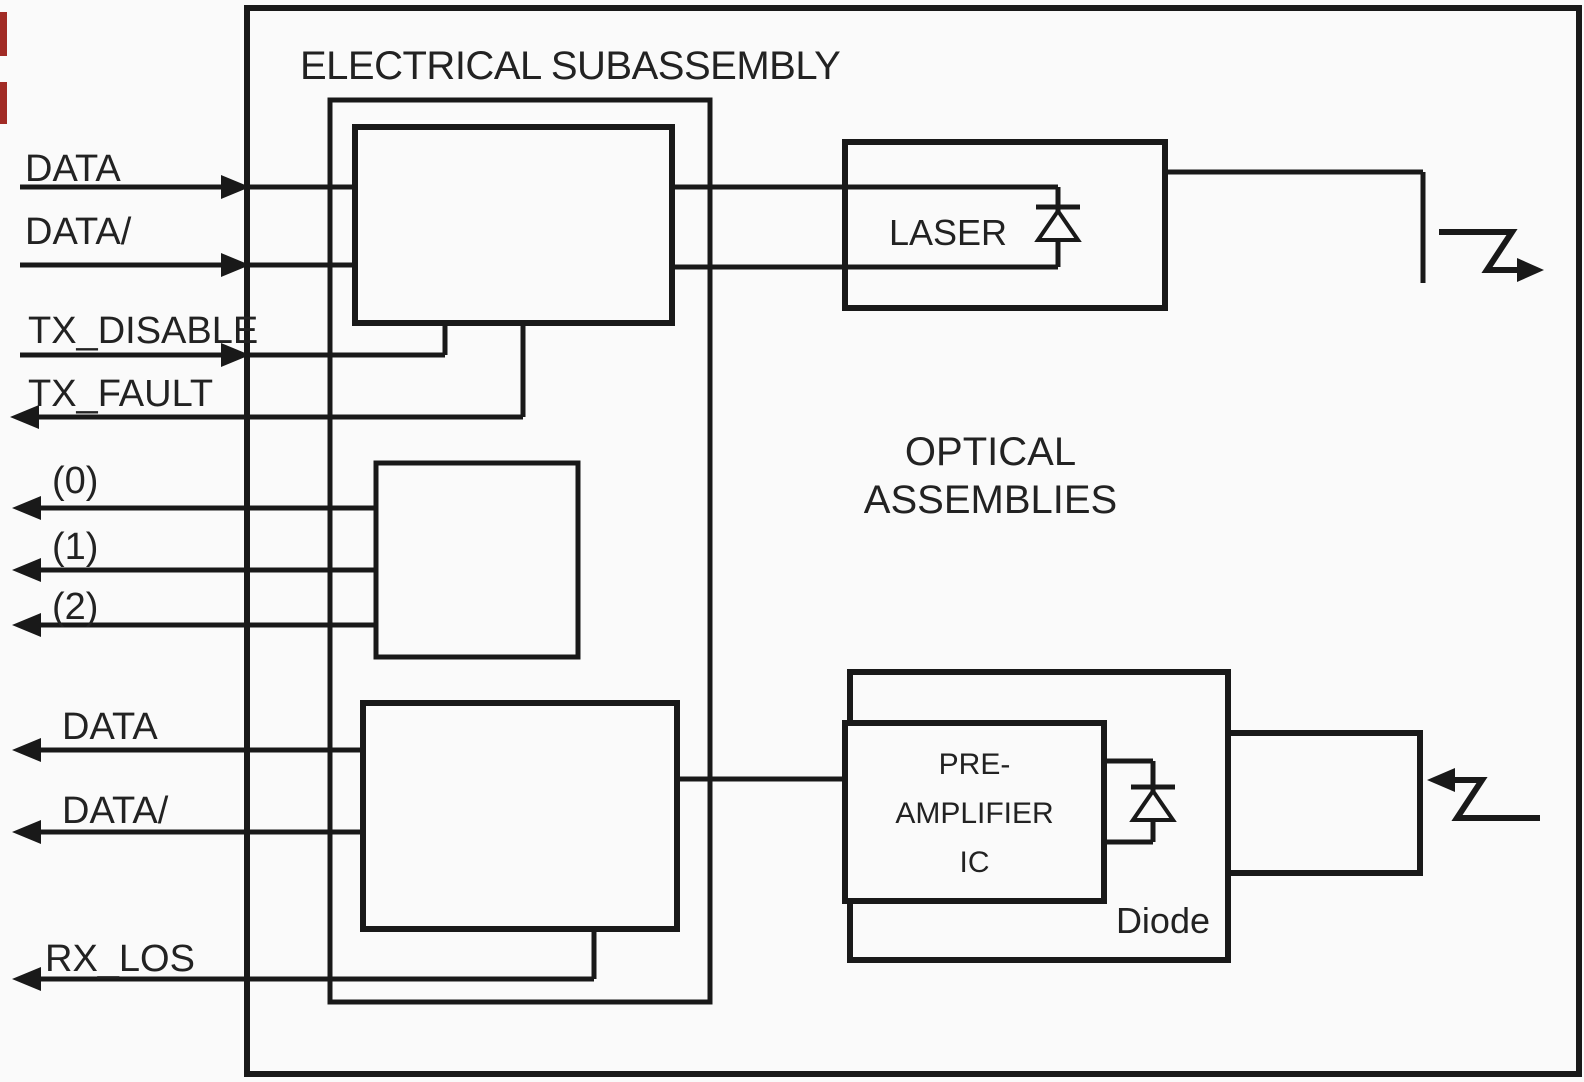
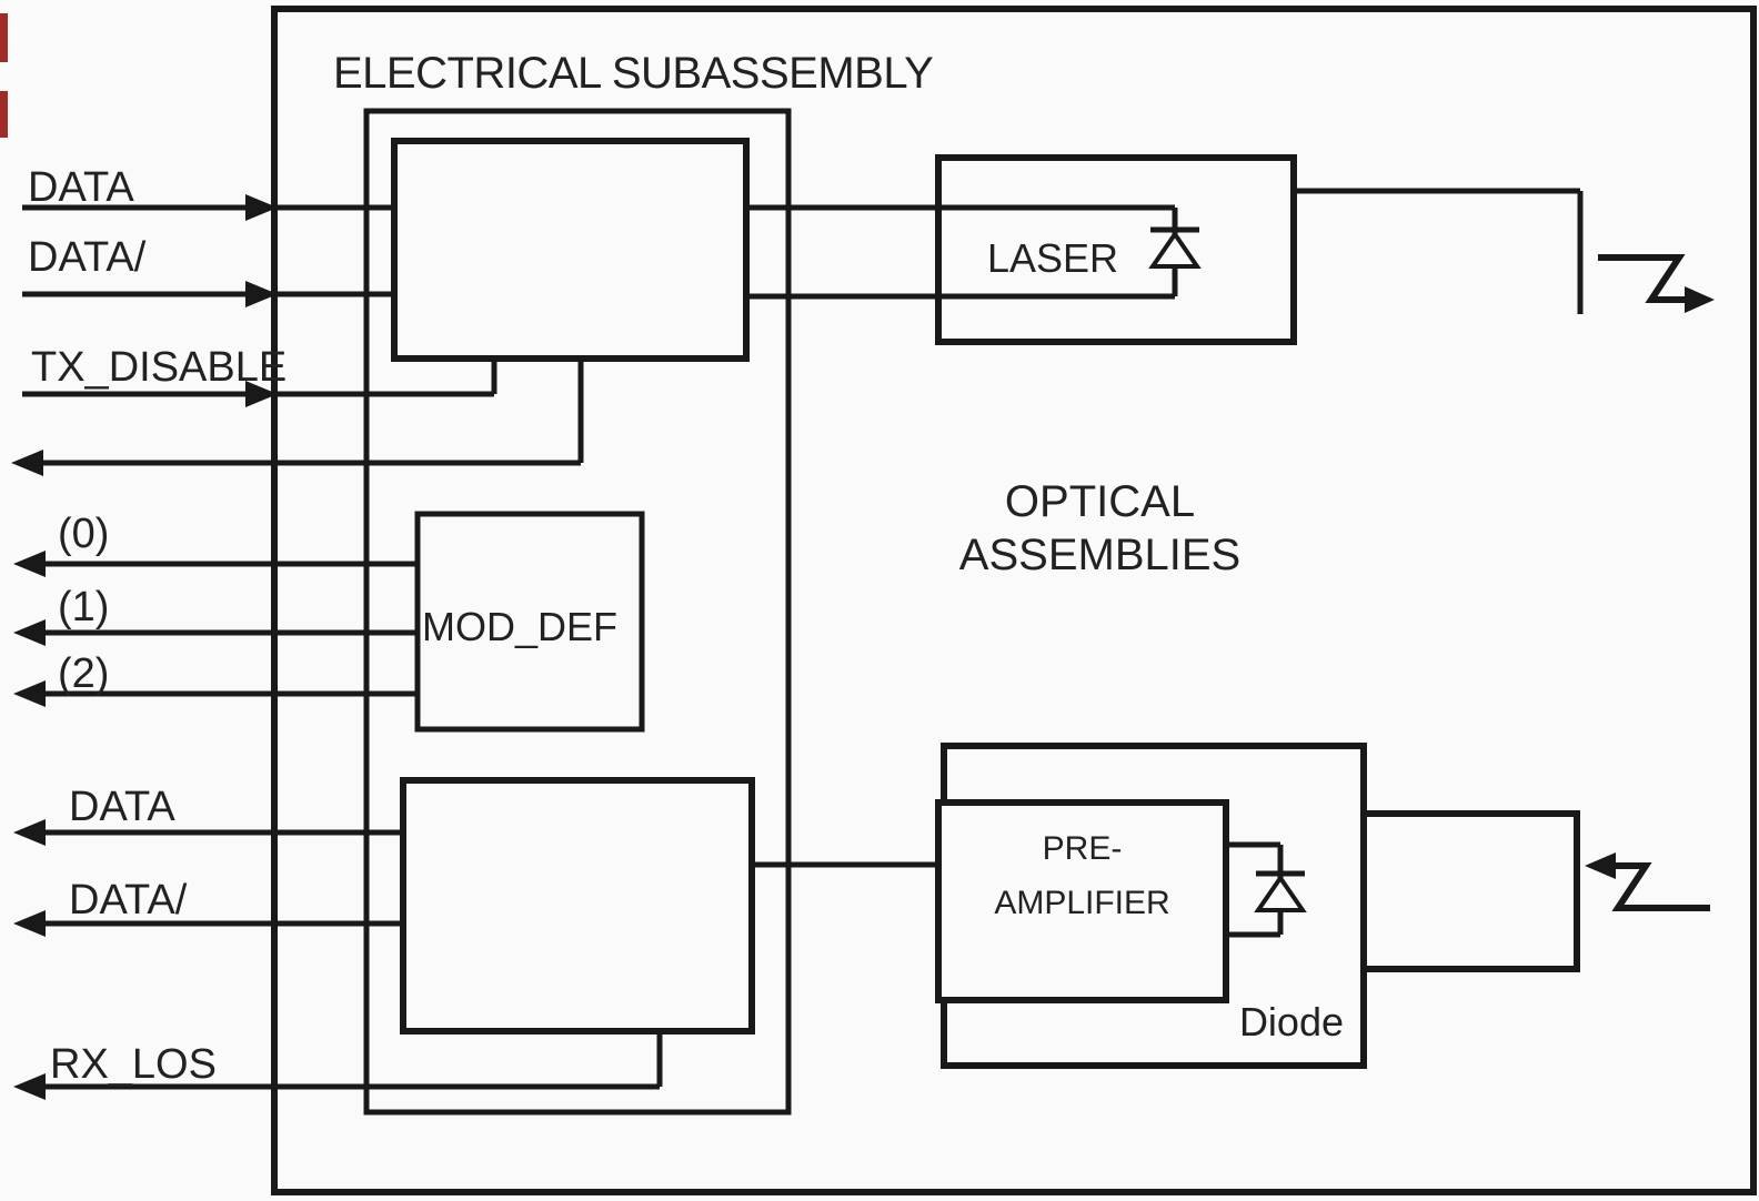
  ELECTRICAL SUBASSEMBLY
  DATA
  DATA/
  TX_DISABLE
- TX_FAULT
  (0)
  (1)
  (2)
+ MOD_DEF
  DATA
  DATA/
  RX_LOS
  LASER
  OPTICAL
  ASSEMBLIES
  PRE-
  AMPLIFIER
- IC
  Diode
